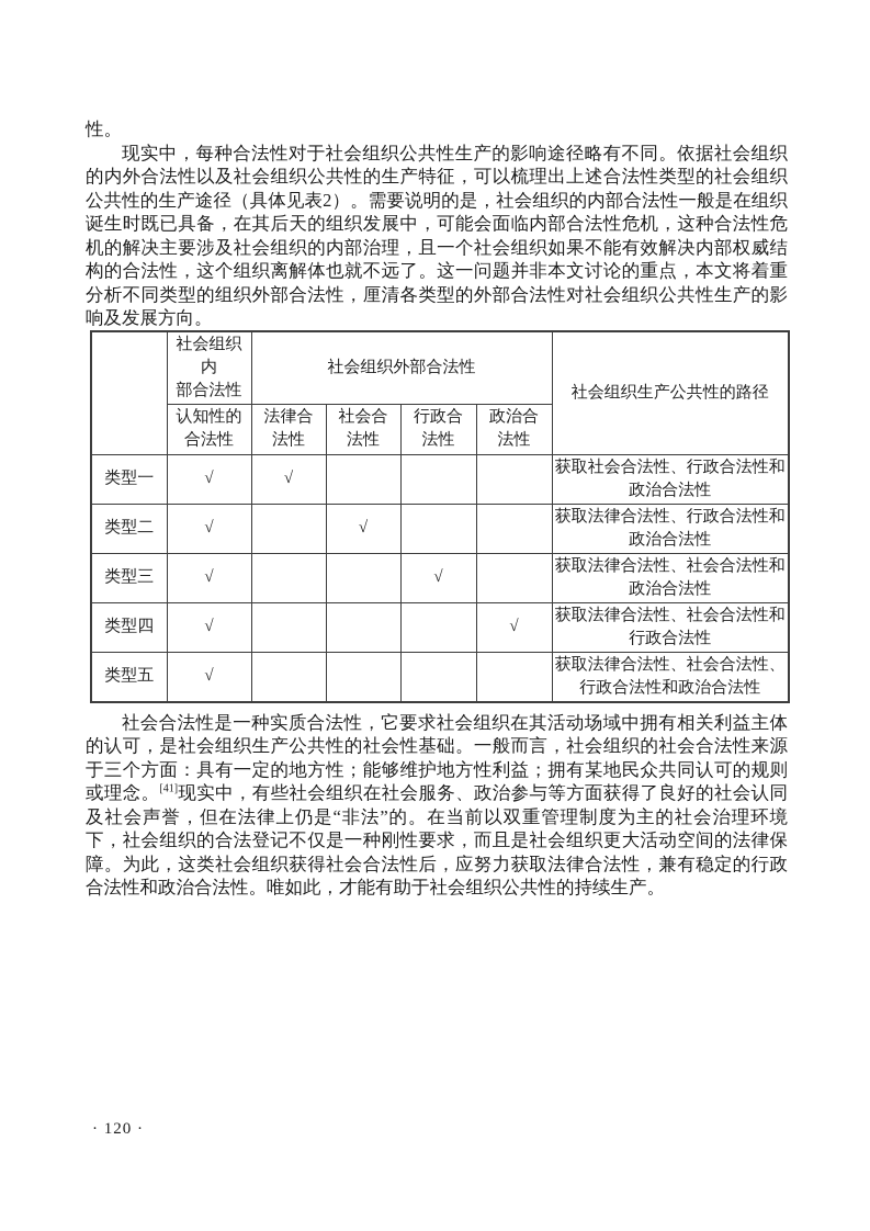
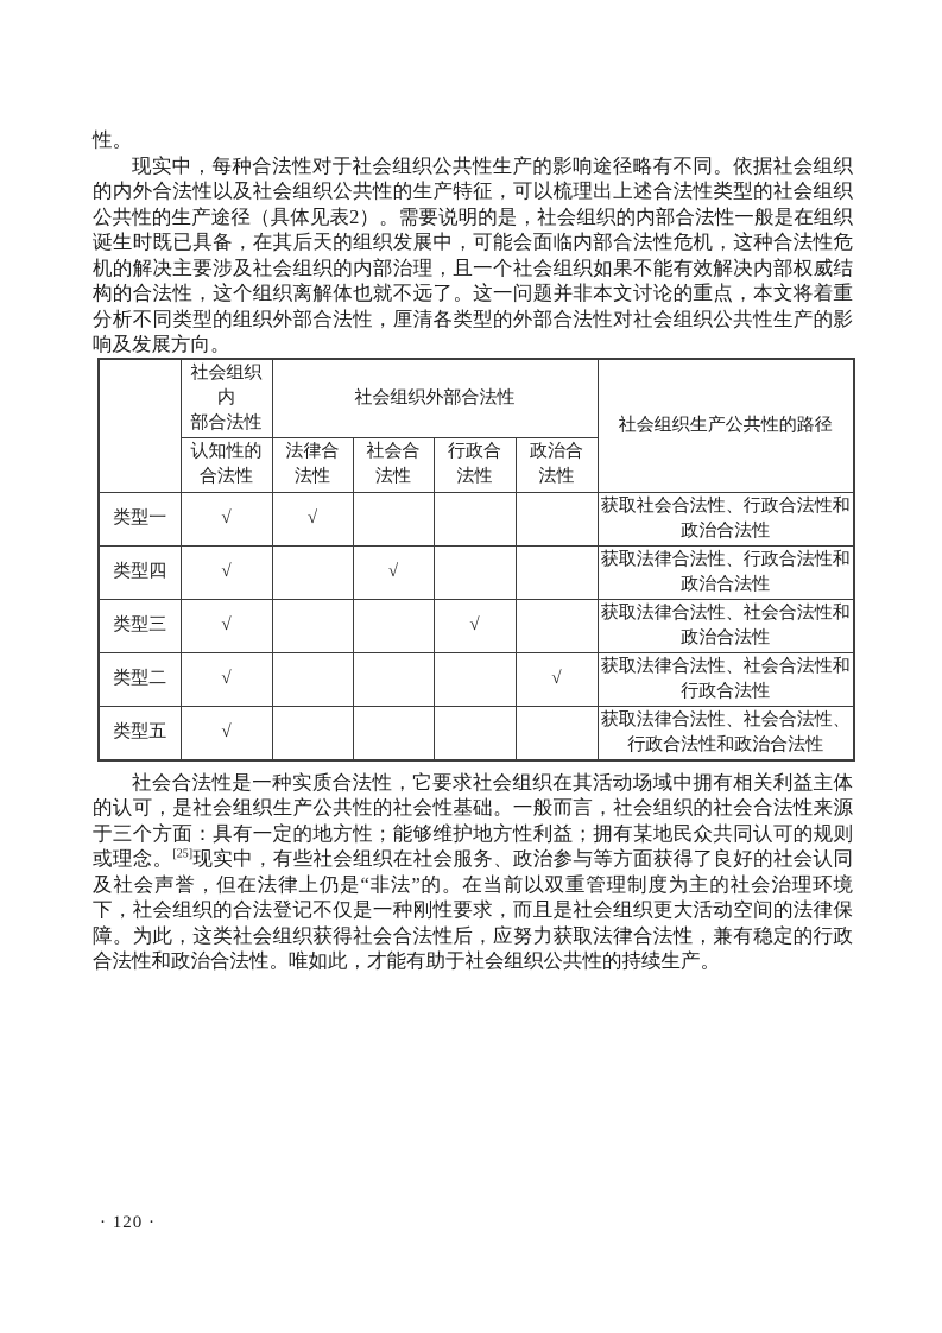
  性。
  现实中，每种合法性对于社会组织公共性生产的影响途径略有不同。依据社会组织的内外合法性以及社会组织公共性的生产特征，可以梳理出上述合法性类型的社会组织公共性的生产途径（具体见表2）。需要说明的是，社会组织的内部合法性一般是在组织诞生时既已具备，在其后天的组织发展中，可能会面临内部合法性危机，这种合法性危机的解决主要涉及社会组织的内部治理，且一个社会组织如果不能有效解决内部权威结构的合法性，这个组织离解体也就不远了。这一问题并非本文讨论的重点，本文将着重分析不同类型的组织外部合法性，厘清各类型的外部合法性对社会组织公共性生产的影响及发展方向。
  	社会组织内 部合法性	社会组织外部合法性	社会组织生产公共性的路径
  认知性的 合法性	法律合 法性	社会合 法性	行政合 法性	政治合 法性
  类型一	√	√				获取社会合法性、行政合法性和 政治合法性
- 类型二	√		√			获取法律合法性、行政合法性和 政治合法性
+ 类型四	√		√			获取法律合法性、行政合法性和 政治合法性
  类型三	√			√		获取法律合法性、社会合法性和 政治合法性
- 类型四	√				√	获取法律合法性、社会合法性和 行政合法性
+ 类型二	√				√	获取法律合法性、社会合法性和 行政合法性
  类型五	√					获取法律合法性、社会合法性、 行政合法性和政治合法性
- 社会合法性是一种实质合法性，它要求社会组织在其活动场域中拥有相关利益主体的认可，是社会组织生产公共性的社会性基础。一般而言，社会组织的社会合法性来源于三个方面：具有一定的地方性；能够维护地方性利益；拥有某地民众共同认可的规则或理念。[41]现实中，有些社会组织在社会服务、政治参与等方面获得了良好的社会认同及社会声誉，但在法律上仍是“非法”的。在当前以双重管理制度为主的社会治理环境下，社会组织的合法登记不仅是一种刚性要求，而且是社会组织更大活动空间的法律保障。为此，这类社会组织获得社会合法性后，应努力获取法律合法性，兼有稳定的行政合法性和政治合法性。唯如此，才能有助于社会组织公共性的持续生产。
+ 社会合法性是一种实质合法性，它要求社会组织在其活动场域中拥有相关利益主体的认可，是社会组织生产公共性的社会性基础。一般而言，社会组织的社会合法性来源于三个方面：具有一定的地方性；能够维护地方性利益；拥有某地民众共同认可的规则或理念。[25]现实中，有些社会组织在社会服务、政治参与等方面获得了良好的社会认同及社会声誉，但在法律上仍是“非法”的。在当前以双重管理制度为主的社会治理环境下，社会组织的合法登记不仅是一种刚性要求，而且是社会组织更大活动空间的法律保障。为此，这类社会组织获得社会合法性后，应努力获取法律合法性，兼有稳定的行政合法性和政治合法性。唯如此，才能有助于社会组织公共性的持续生产。
  · 120 ·
